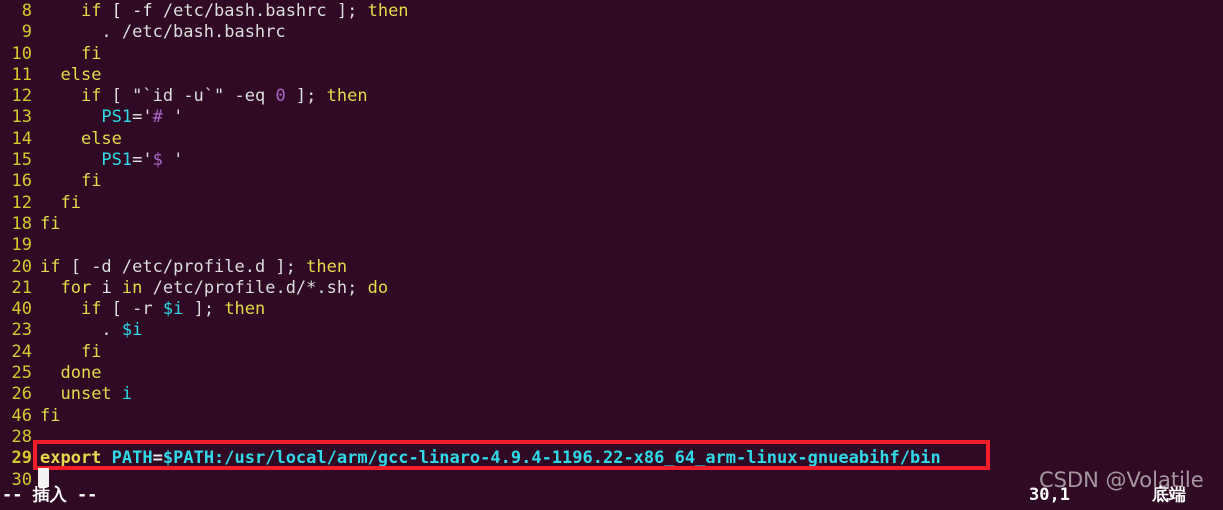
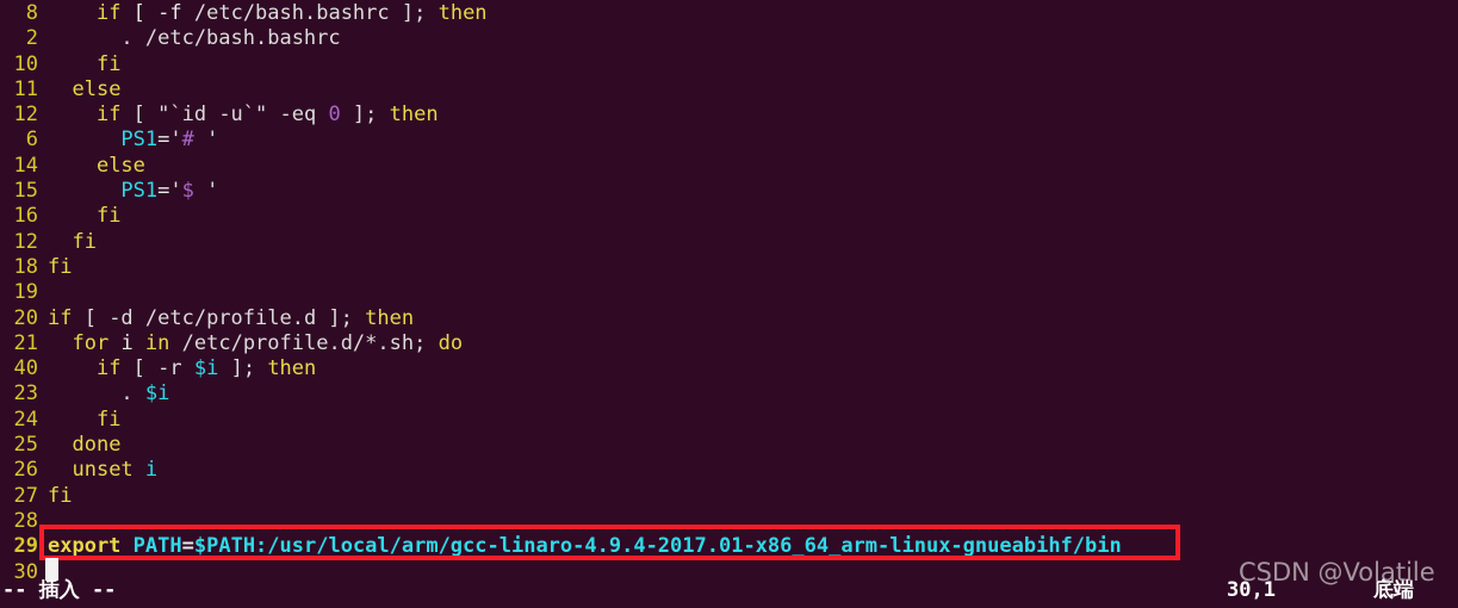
  8 if [ -f /etc/bash.bashrc ]; then
- 9 . /etc/bash.bashrc
+ 2 . /etc/bash.bashrc
  10 fi
  11 else
  12 if [ "`id -u`" -eq 0 ]; then
- 13 PS1='# '
+ 6 PS1='# '
  14 else
  15 PS1='$ '
  16 fi
  12 fi
  18 fi
  19
  20 if [ -d /etc/profile.d ]; then
  21 for i in /etc/profile.d/*.sh; do
  40 if [ -r $i ]; then
  23 . $i
  24 fi
  25 done
  26 unset i
- 46 fi
+ 27 fi
  28
- 29 export PATH=$PATH:/usr/local/arm/gcc-linaro-4.9.4-1196.22-x86_64_arm-linux-gnueabihf/bin
+ 29 export PATH=$PATH:/usr/local/arm/gcc-linaro-4.9.4-2017.01-x86_64_arm-linux-gnueabihf/bin
  30
  -- 插入 --
  30,1
  底端
  CSDN @Volatile
